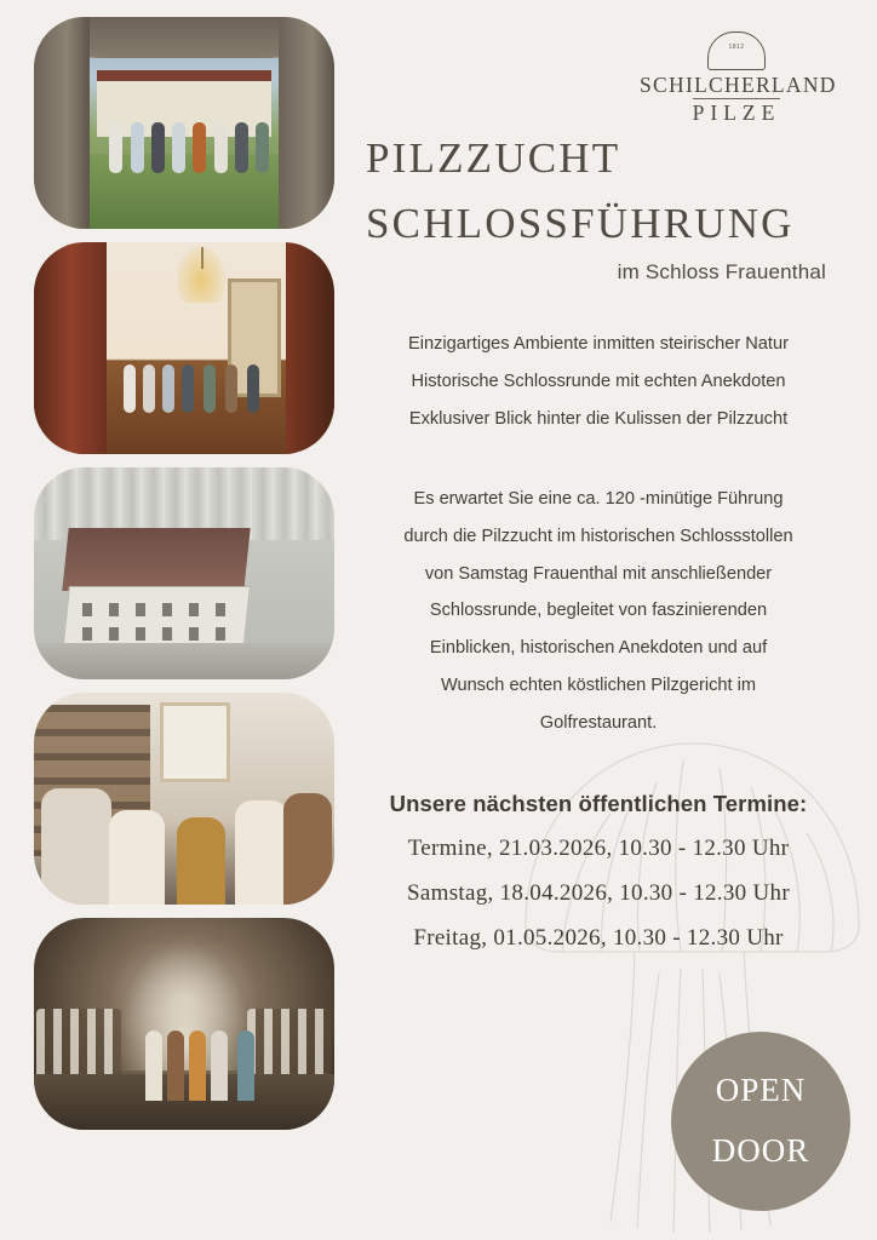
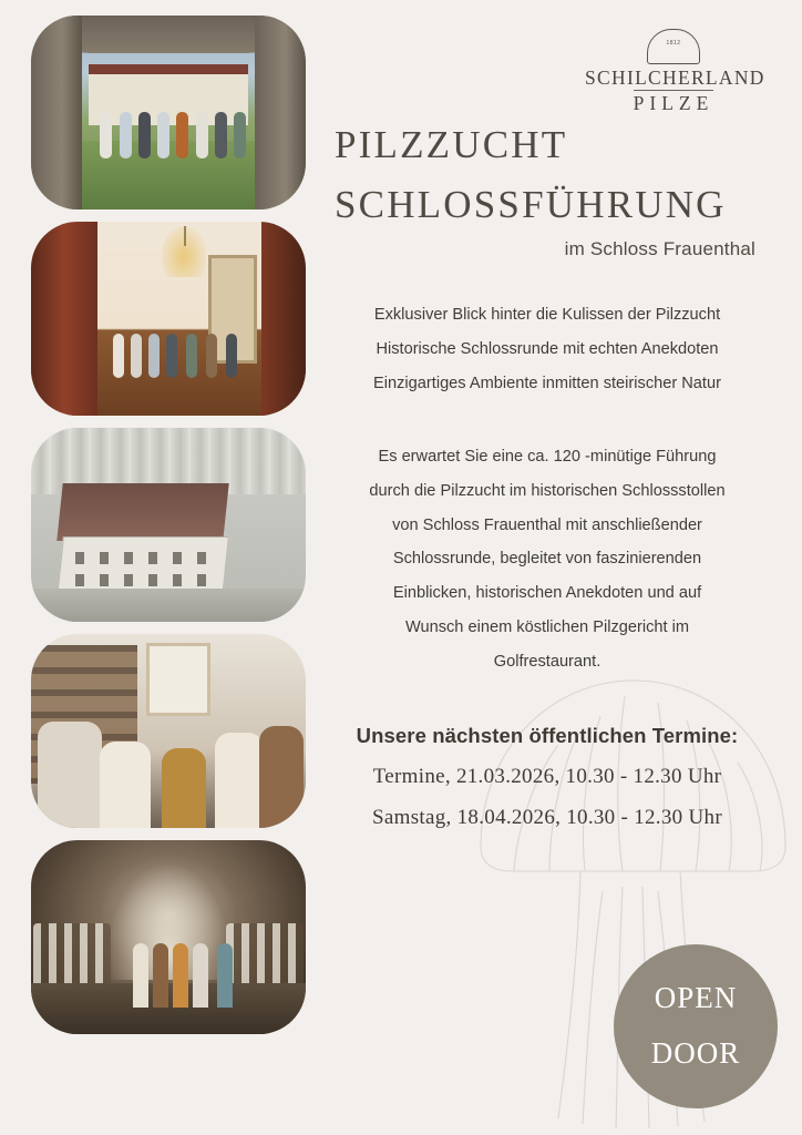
  SCHILCHERLAND
  PILZE
  PILZZUCHT
  SCHLOSSFÜHRUNG
  im Schloss Frauenthal
- Einzigartiges Ambiente inmitten steirischer Natur
+ Exklusiver Blick hinter die Kulissen der Pilzzucht
  Historische Schlossrunde mit echten Anekdoten
- Exklusiver Blick hinter die Kulissen der Pilzzucht
+ Einzigartiges Ambiente inmitten steirischer Natur
  Es erwartet Sie eine ca. 120 -minütige Führung
  durch die Pilzzucht im historischen Schlossstollen
- von Samstag Frauenthal mit anschließender
+ von Schloss Frauenthal mit anschließender
  Schlossrunde, begleitet von faszinierenden
  Einblicken, historischen Anekdoten und auf
- Wunsch echten köstlichen Pilzgericht im
+ Wunsch einem köstlichen Pilzgericht im
  Golfrestaurant.
  Unsere nächsten öffentlichen Termine:
  Termine, 21.03.2026, 10.30 - 12.30 Uhr
  Samstag, 18.04.2026, 10.30 - 12.30 Uhr
- Freitag, 01.05.2026, 10.30 - 12.30 Uhr
  OPEN
  DOOR
